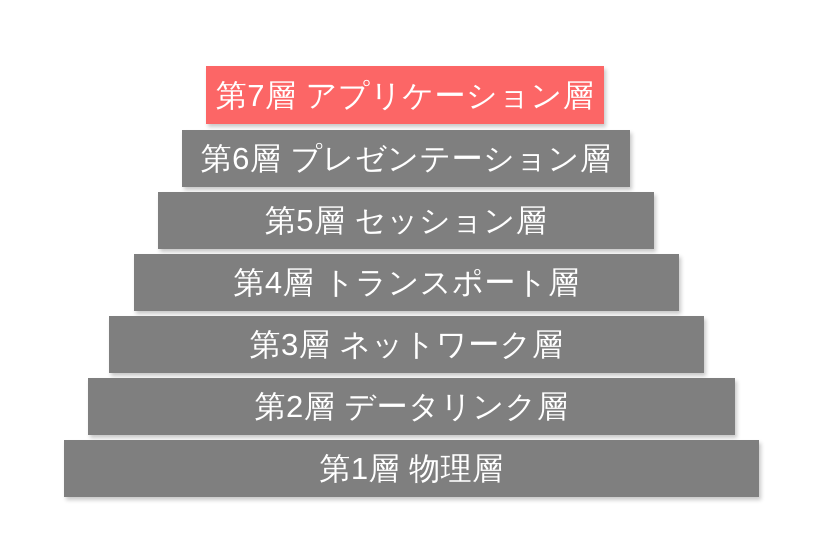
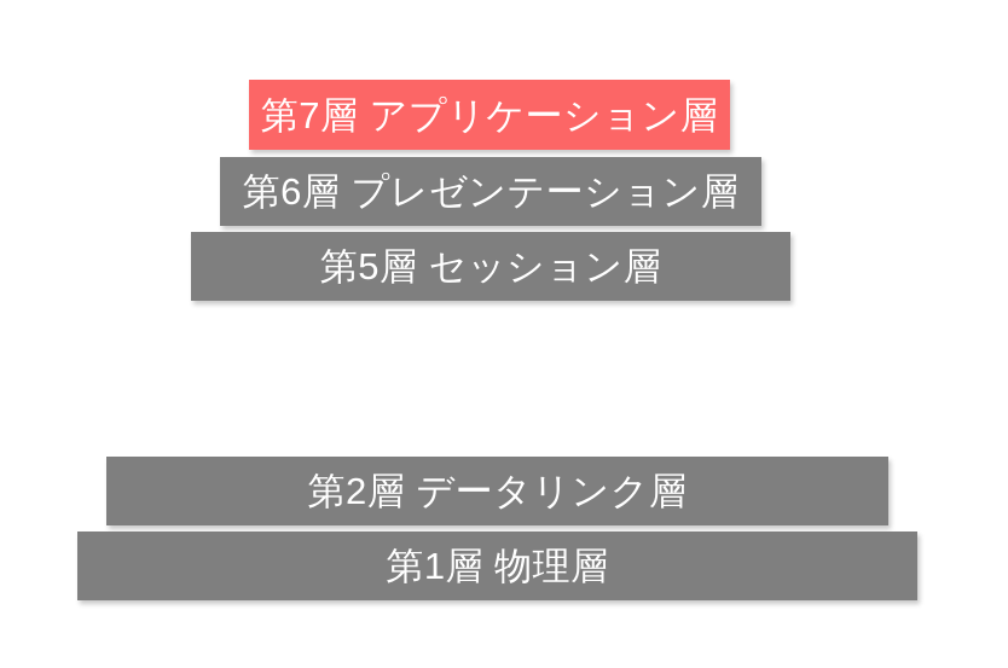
  第7層 アプリケーション層
  第6層 プレゼンテーション層
  第5層 セッション層
- 第4層 トランスポート層
- 第3層 ネットワーク層
  第2層 データリンク層
  第1層 物理層
